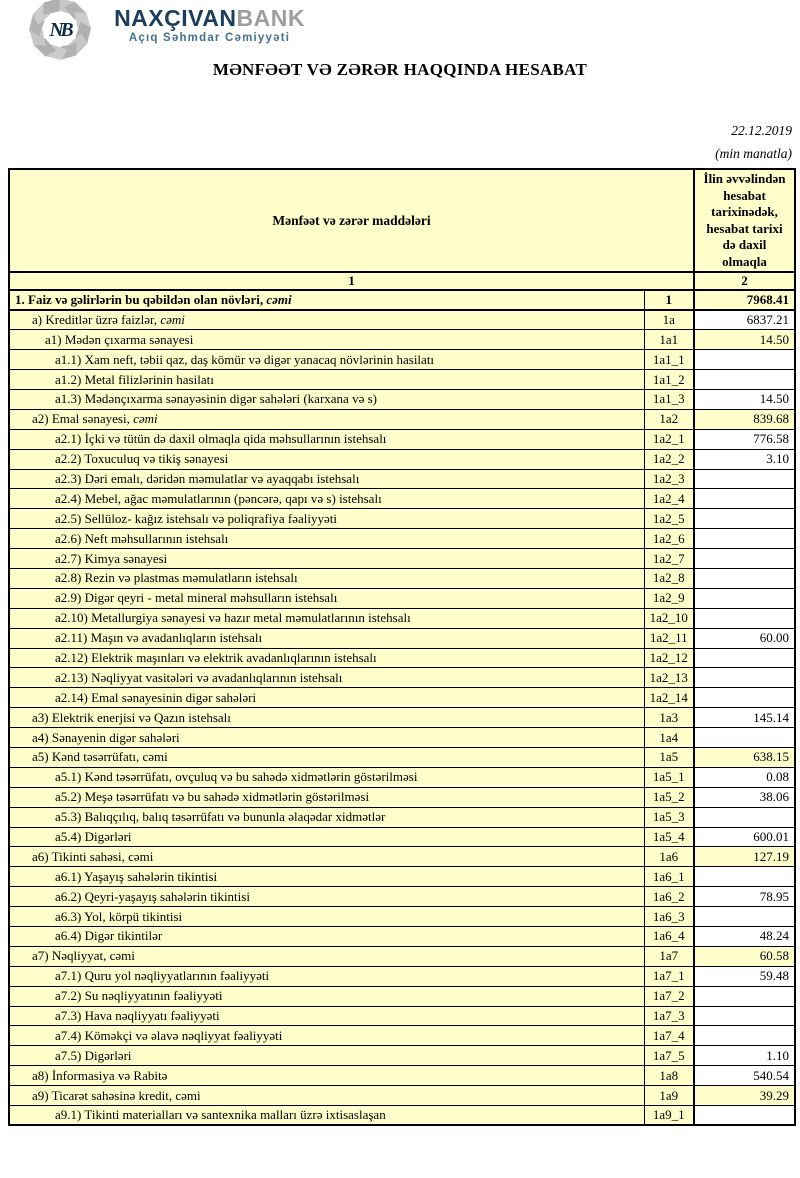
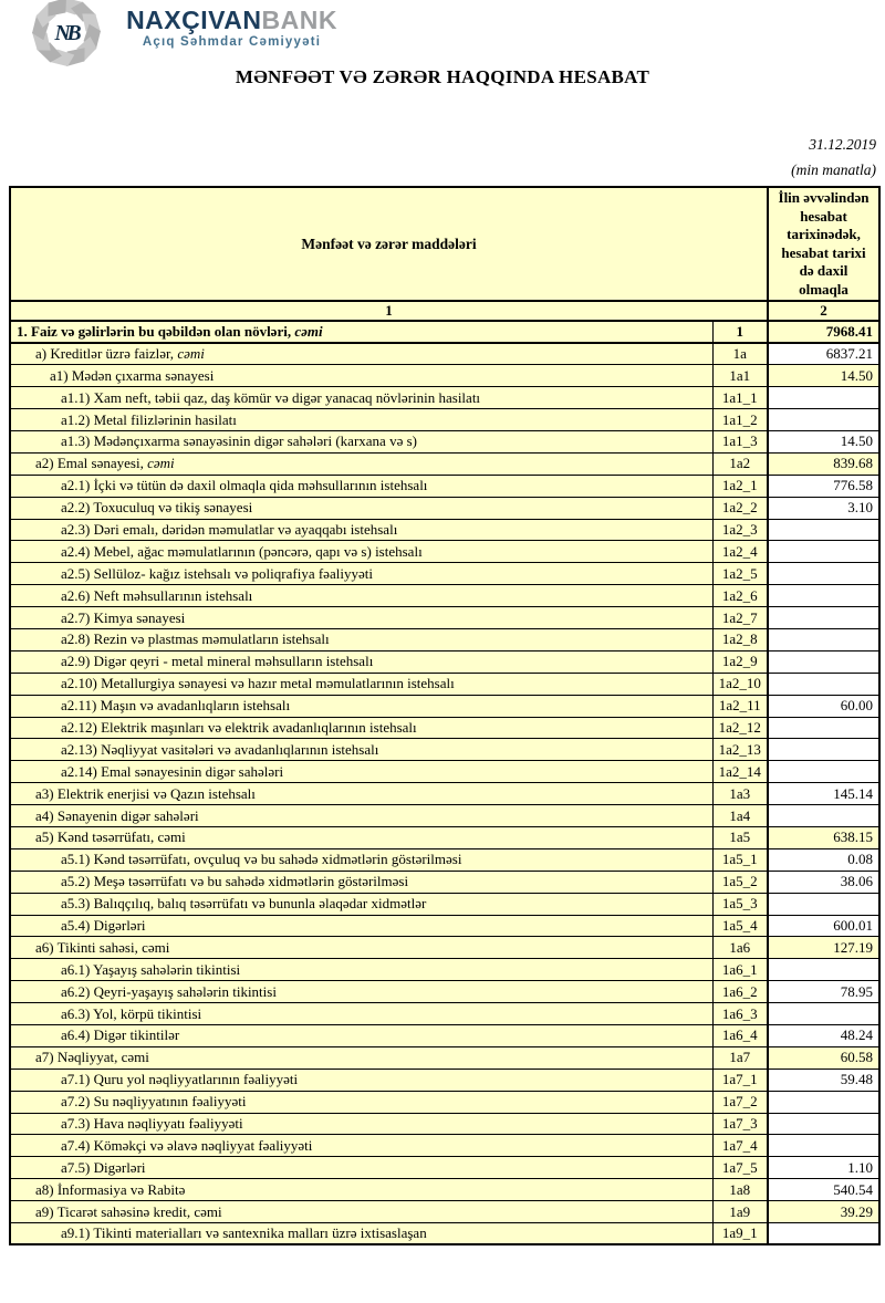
  NB
  NAXÇIVANBANK
  Açıq Səhmdar Cəmiyyəti
  MƏNFƏƏT VƏ ZƏRƏR HAQQINDA HESABAT
- 22.12.2019
+ 31.12.2019
  (min manatla)
  Mənfəət və zərər maddələri	İlin əvvəlindənhesabattarixinədək,hesabat tarixidə daxilolmaqla
  1	2
  1. Faiz və gəlirlərin bu qəbildən olan növləri, cəmi	1	7968.41
  a) Kreditlər üzrə faizlər, cəmi	1a	6837.21
  a1) Mədən çıxarma sənayesi	1a1	14.50
  a1.1) Xam neft, təbii qaz, daş kömür və digər yanacaq növlərinin hasilatı	1a1_1
  a1.2) Metal filizlərinin hasilatı	1a1_2
  a1.3) Mədənçıxarma sənayəsinin digər sahələri (karxana və s)	1a1_3	14.50
  a2) Emal sənayesi, cəmi	1a2	839.68
  a2.1) İçki və tütün də daxil olmaqla qida məhsullarının istehsalı	1a2_1	776.58
  a2.2) Toxuculuq və tikiş sənayesi	1a2_2	3.10
  a2.3) Dəri emalı, dəridən məmulatlar və ayaqqabı istehsalı	1a2_3
  a2.4) Mebel, ağac məmulatlarının (pəncərə, qapı və s) istehsalı	1a2_4
  a2.5) Sellüloz- kağız istehsalı və poliqrafiya fəaliyyəti	1a2_5
  a2.6) Neft məhsullarının istehsalı	1a2_6
  a2.7) Kimya sənayesi	1a2_7
  a2.8) Rezin və plastmas məmulatların istehsalı	1a2_8
  a2.9) Digər qeyri - metal mineral məhsulların istehsalı	1a2_9
  a2.10) Metallurgiya sənayesi və hazır metal məmulatlarının istehsalı	1a2_10
  a2.11) Maşın və avadanlıqların istehsalı	1a2_11	60.00
  a2.12) Elektrik maşınları və elektrik avadanlıqlarının istehsalı	1a2_12
  a2.13) Nəqliyyat vasitələri və avadanlıqlarının istehsalı	1a2_13
  a2.14) Emal sənayesinin digər sahələri	1a2_14
  a3) Elektrik enerjisi və Qazın istehsalı	1a3	145.14
  a4) Sənayenin digər sahələri	1a4
  a5) Kənd təsərrüfatı, cəmi	1a5	638.15
  a5.1) Kənd təsərrüfatı, ovçuluq və bu sahədə xidmətlərin göstərilməsi	1a5_1	0.08
  a5.2) Meşə təsərrüfatı və bu sahədə xidmətlərin göstərilməsi	1a5_2	38.06
  a5.3) Balıqçılıq, balıq təsərrüfatı və bununla əlaqədar xidmətlər	1a5_3
  a5.4) Digərləri	1a5_4	600.01
  a6) Tikinti sahəsi, cəmi	1a6	127.19
  a6.1) Yaşayış sahələrin tikintisi	1a6_1
  a6.2) Qeyri-yaşayış sahələrin tikintisi	1a6_2	78.95
  a6.3) Yol, körpü tikintisi	1a6_3
  a6.4) Digər tikintilər	1a6_4	48.24
  a7) Nəqliyyat, cəmi	1a7	60.58
  a7.1) Quru yol nəqliyyatlarının fəaliyyəti	1a7_1	59.48
  a7.2) Su nəqliyyatının fəaliyyəti	1a7_2
  a7.3) Hava nəqliyyatı fəaliyyəti	1a7_3
  a7.4) Köməkçi və əlavə nəqliyyat fəaliyyəti	1a7_4
  a7.5) Digərləri	1a7_5	1.10
  a8) İnformasiya və Rabitə	1a8	540.54
  a9) Ticarət sahəsinə kredit, cəmi	1a9	39.29
  a9.1) Tikinti materialları və santexnika malları üzrə ixtisaslaşan	1a9_1
